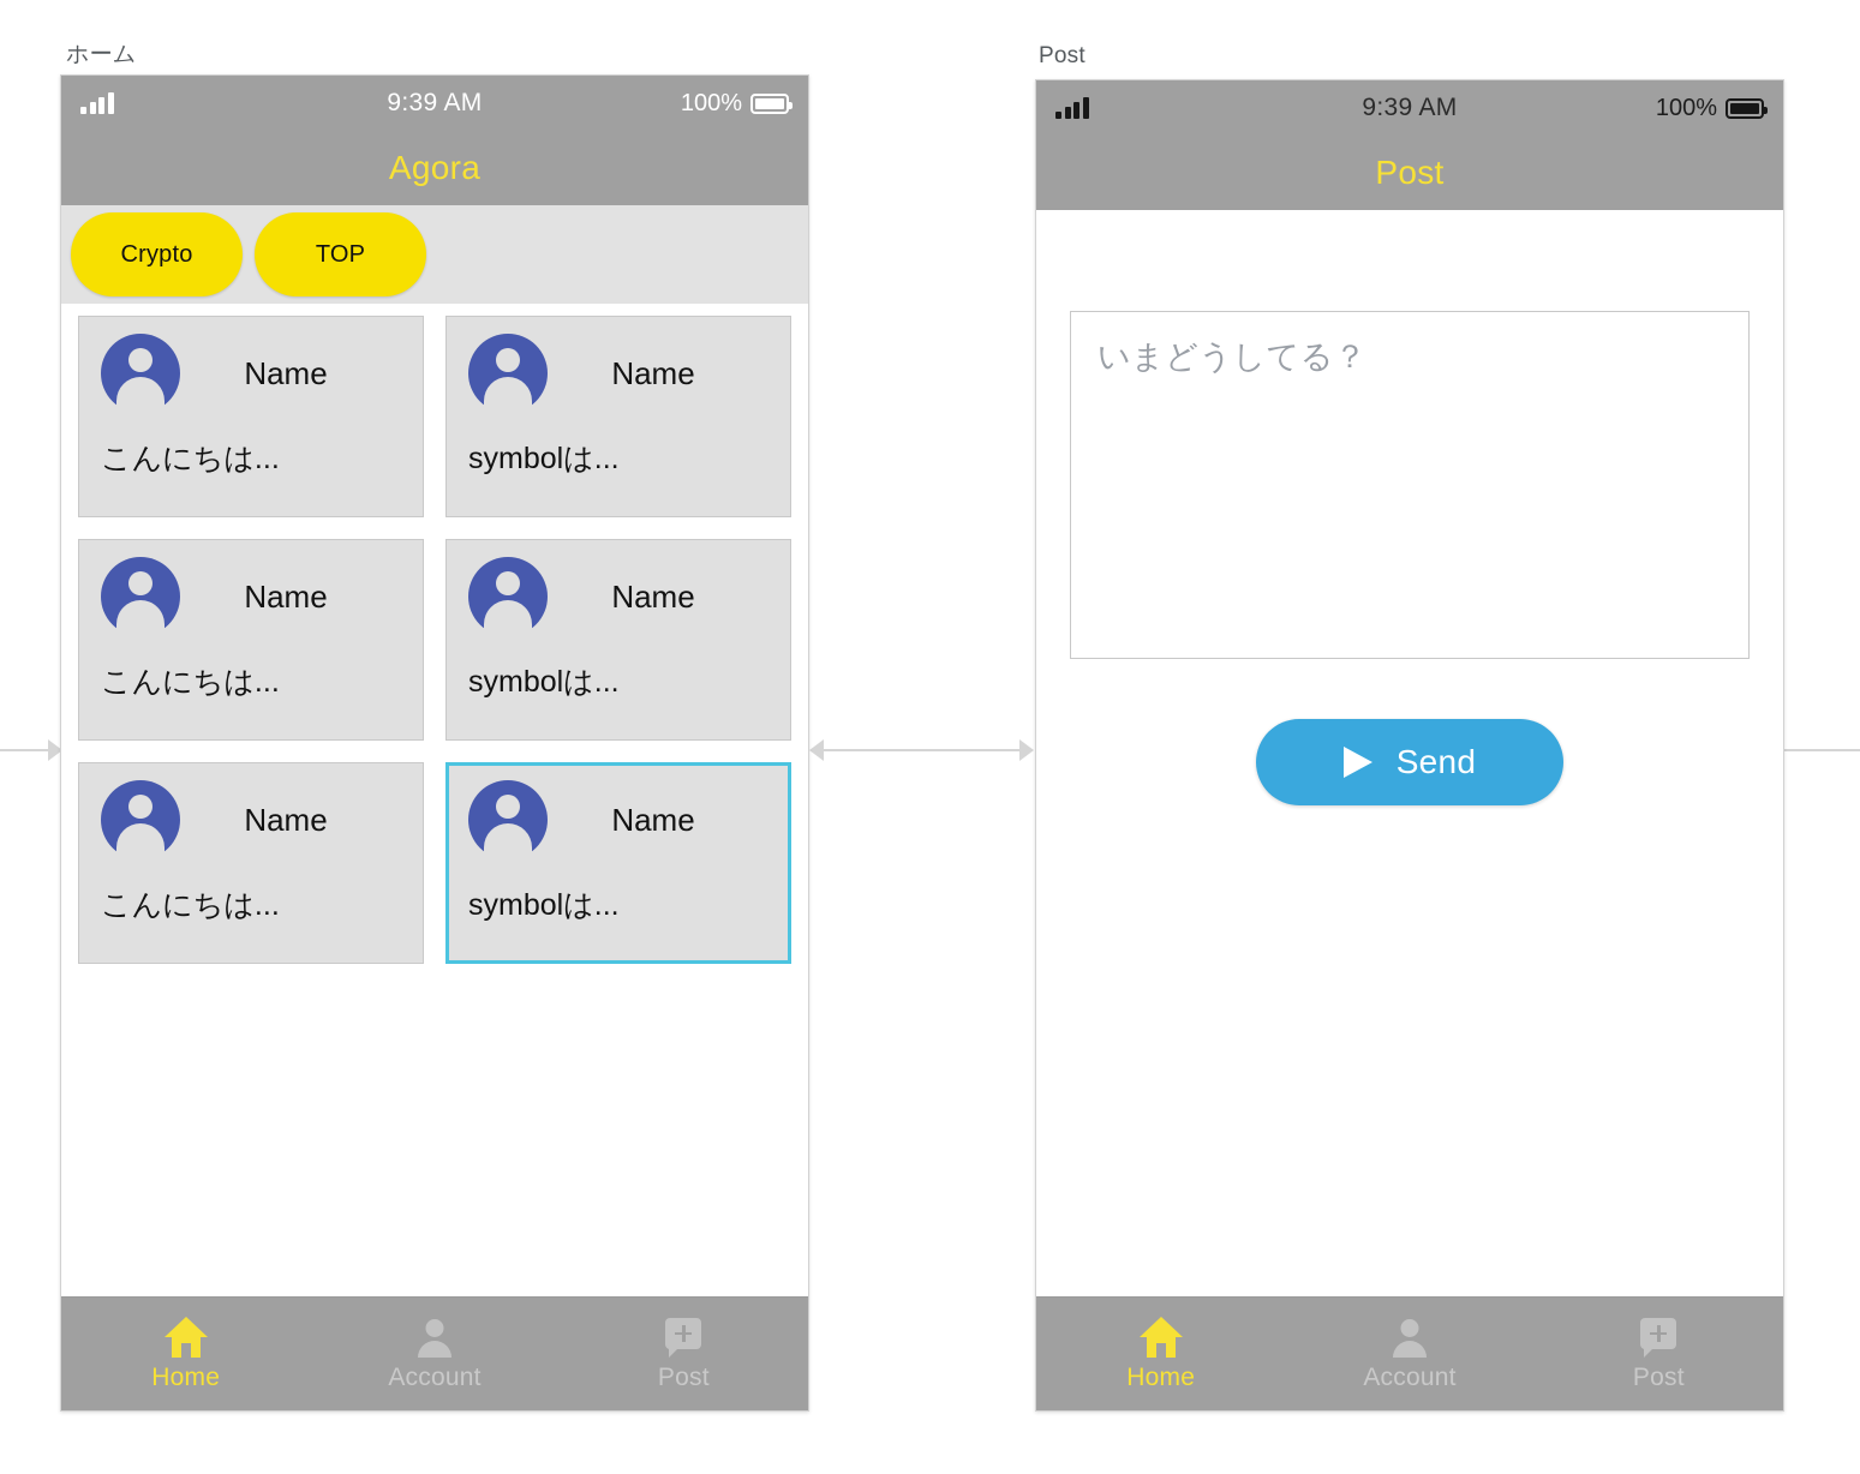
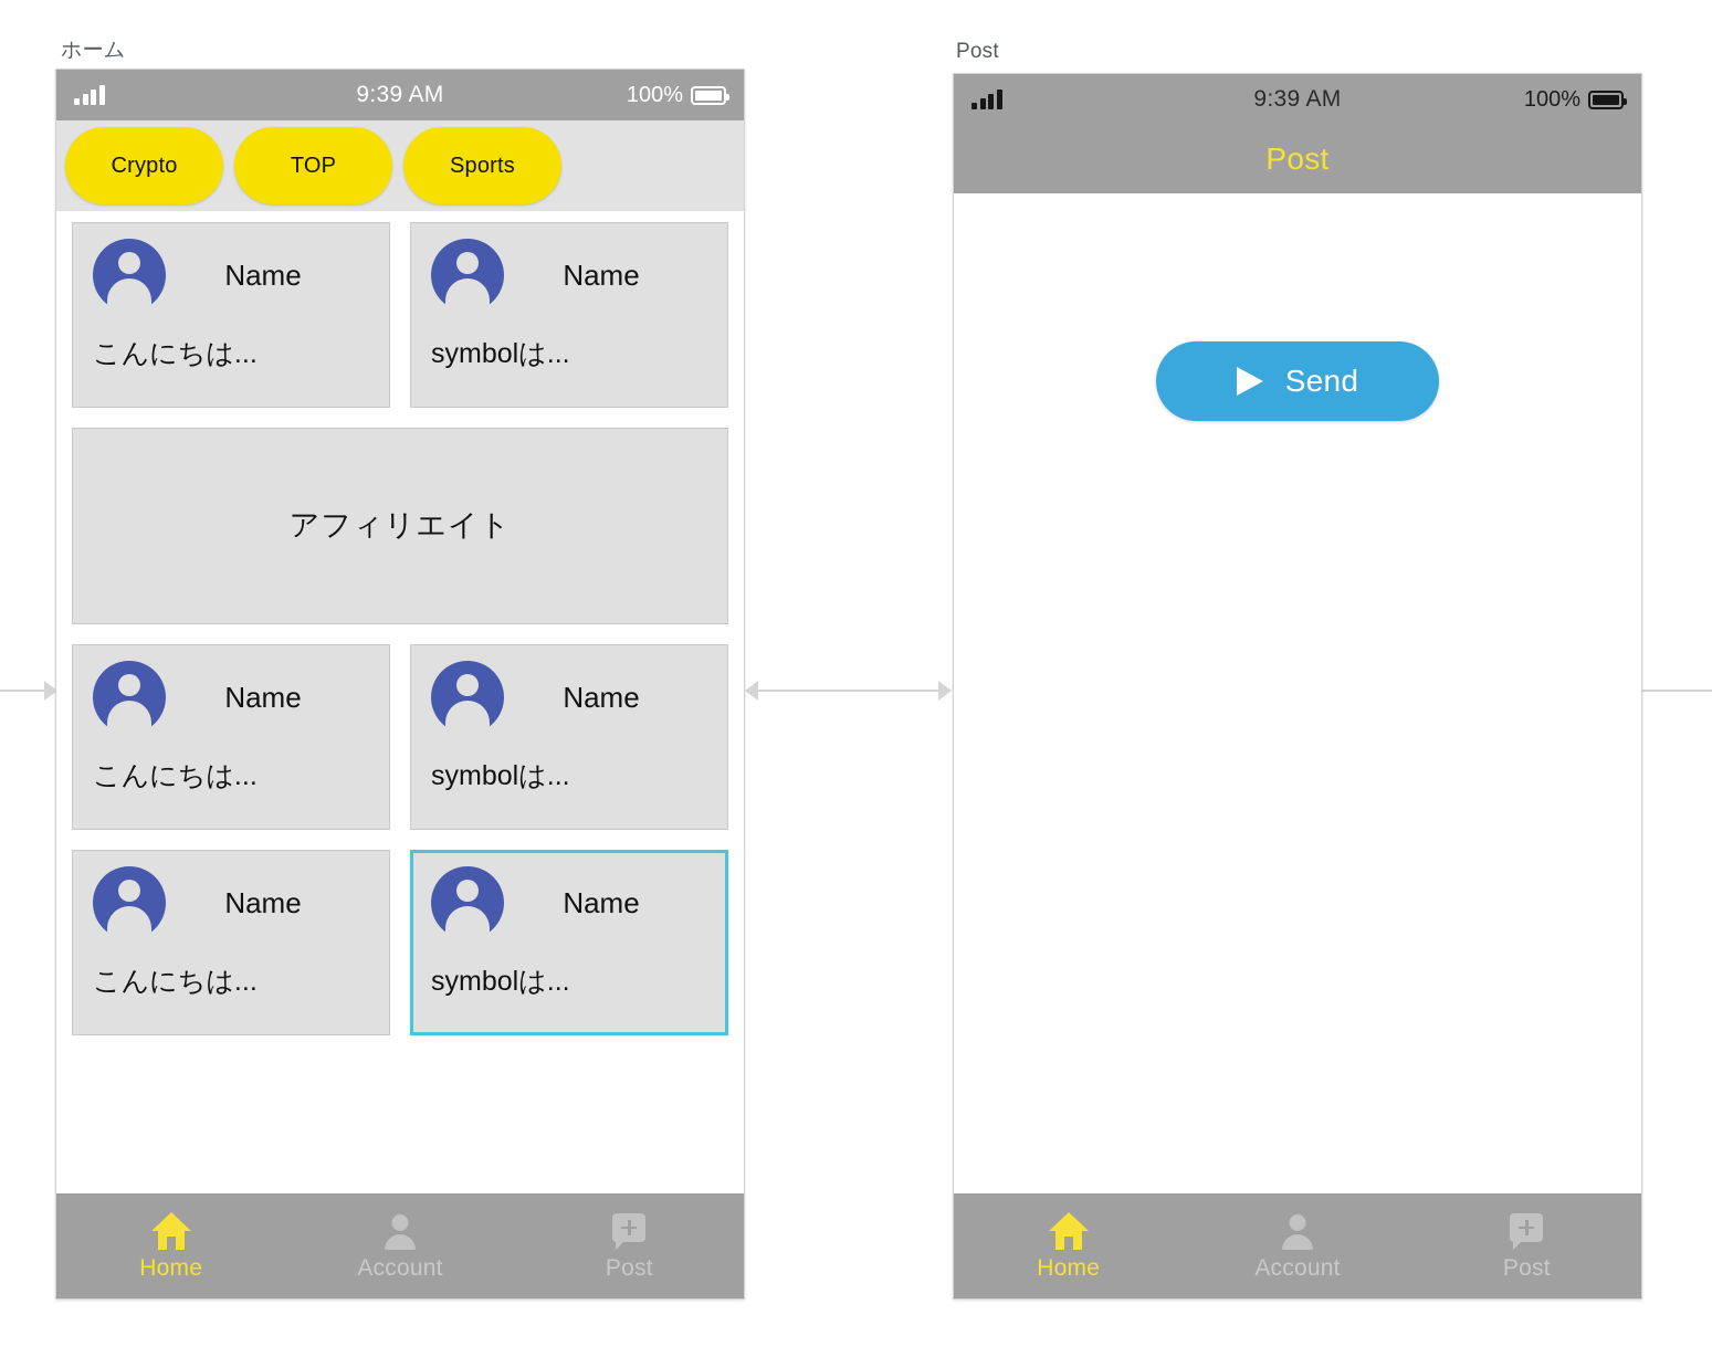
  ホーム
  Post
  9:39 AM
  100%
- Agora
  Crypto
  TOP
+ Sports
  Name
  こんにちは...
  Name
  symbolは...
+ アフィリエイト
  Name
  こんにちは...
  Name
  symbolは...
  Name
  こんにちは...
  Name
  symbolは...
  Home
  Account
  Post
  9:39 AM
  100%
  Post
- いまどうしてる？
  Send
  Home
  Account
  Post
